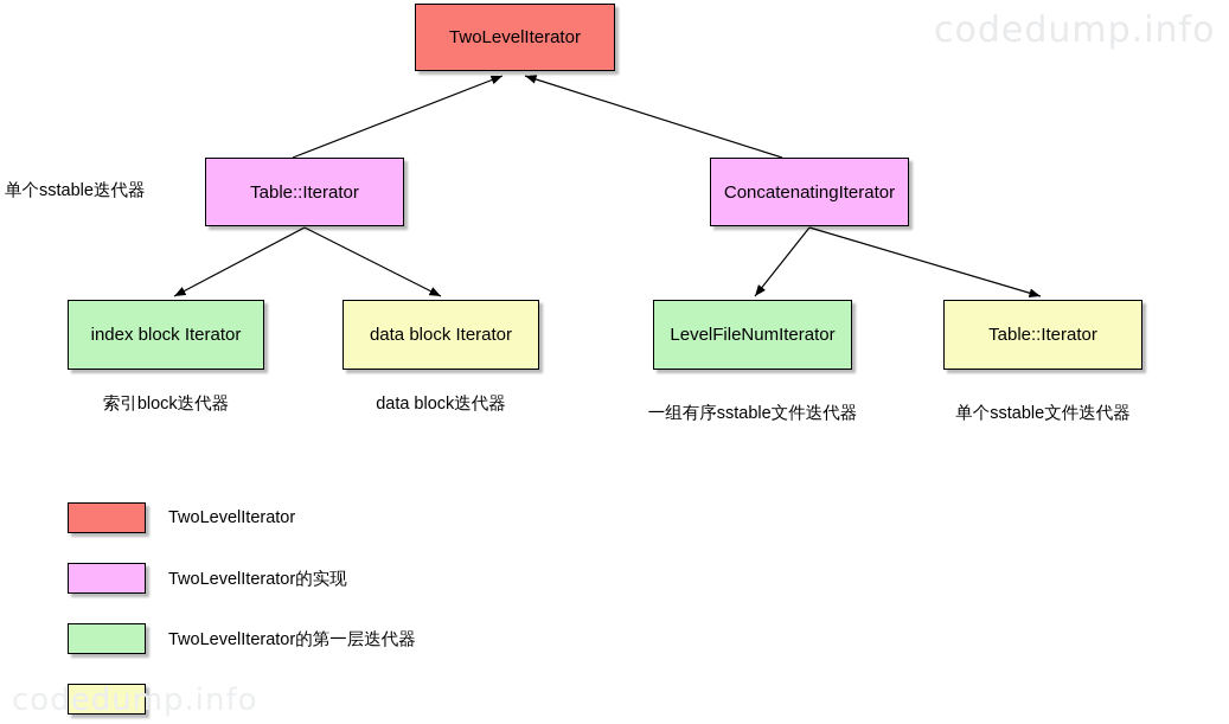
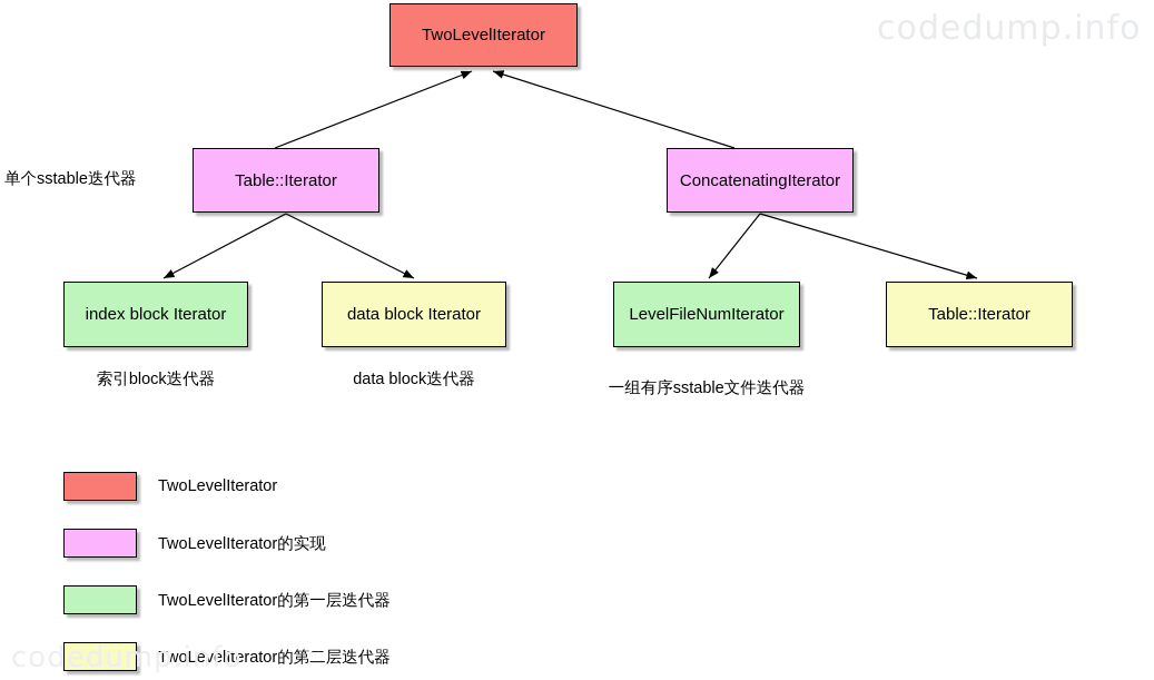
  TwoLevelIterator
  Table::Iterator
  ConcatenatingIterator
  index block Iterator
  data block Iterator
  LevelFileNumIterator
  Table::Iterator
  单个sstable迭代器
  索引block迭代器
  data block迭代器
  一组有序sstable文件迭代器
- 单个sstable文件迭代器
  TwoLevelIterator
  TwoLevelIterator的实现
  TwoLevelIterator的第一层迭代器
+ TwoLevelIterator的第二层迭代器
  codedump.info
